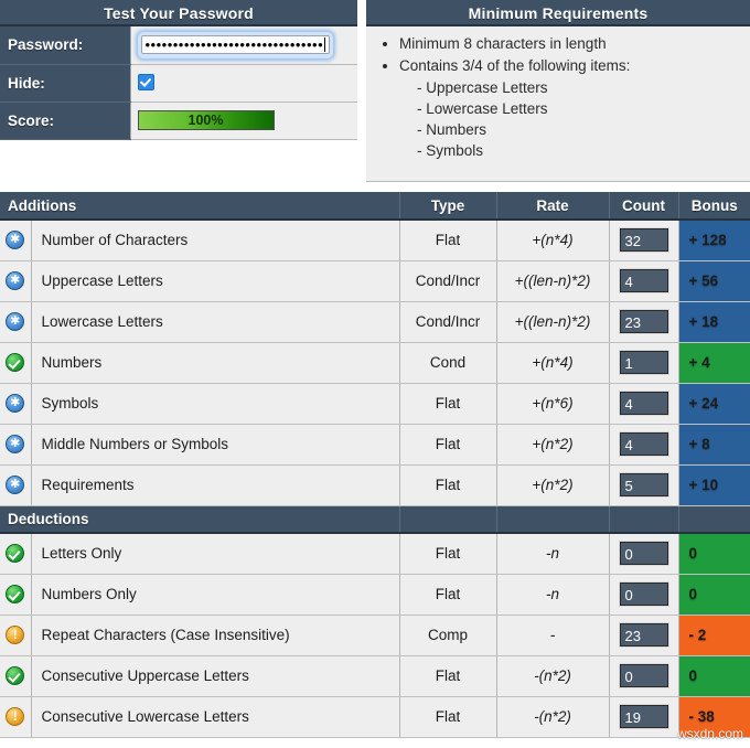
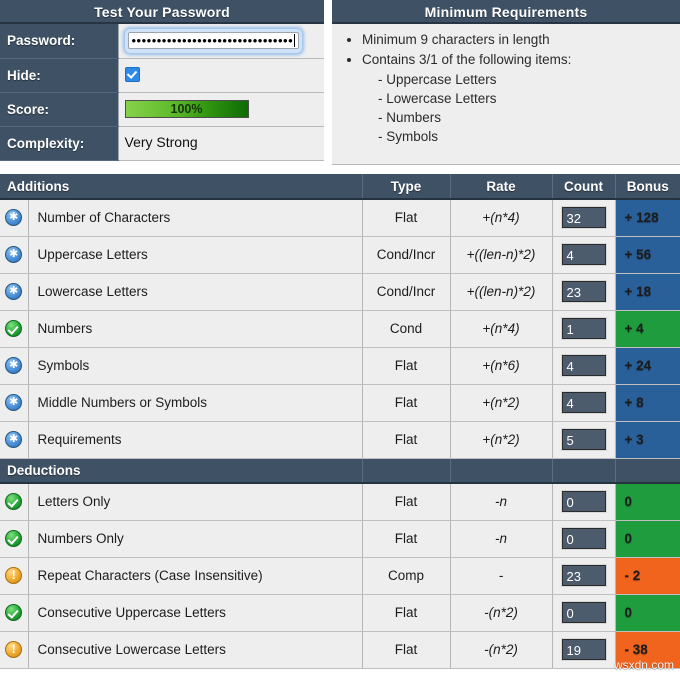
  Test Your Password
  Password:	••••••••••••••••••••••••••••••••
  Hide:
  Score:	100%
+ Complexity:	Very Strong
  Minimum Requirements
- Minimum 8 characters in length
+ Minimum 9 characters in length
- Contains 3/4 of the following items:
+ Contains 3/1 of the following items:
  - Uppercase Letters
  - Lowercase Letters
  - Numbers
  - Symbols
  Additions	Type	Rate	Count	Bonus
  	Number of Characters	Flat	+(n*4)	32	+ 128
  	Uppercase Letters	Cond/Incr	+((len-n)*2)	4	+ 56
  	Lowercase Letters	Cond/Incr	+((len-n)*2)	23	+ 18
  	Numbers	Cond	+(n*4)	1	+ 4
  	Symbols	Flat	+(n*6)	4	+ 24
  	Middle Numbers or Symbols	Flat	+(n*2)	4	+ 8
- 	Requirements	Flat	+(n*2)	5	+ 10
+ 	Requirements	Flat	+(n*2)	5	+ 3
  Deductions
  	Letters Only	Flat	-n	0	0
  	Numbers Only	Flat	-n	0	0
  	Repeat Characters (Case Insensitive)	Comp	-	23	- 2
  	Consecutive Uppercase Letters	Flat	-(n*2)	0	0
  	Consecutive Lowercase Letters	Flat	-(n*2)	19	- 38
  wsxdn.com
